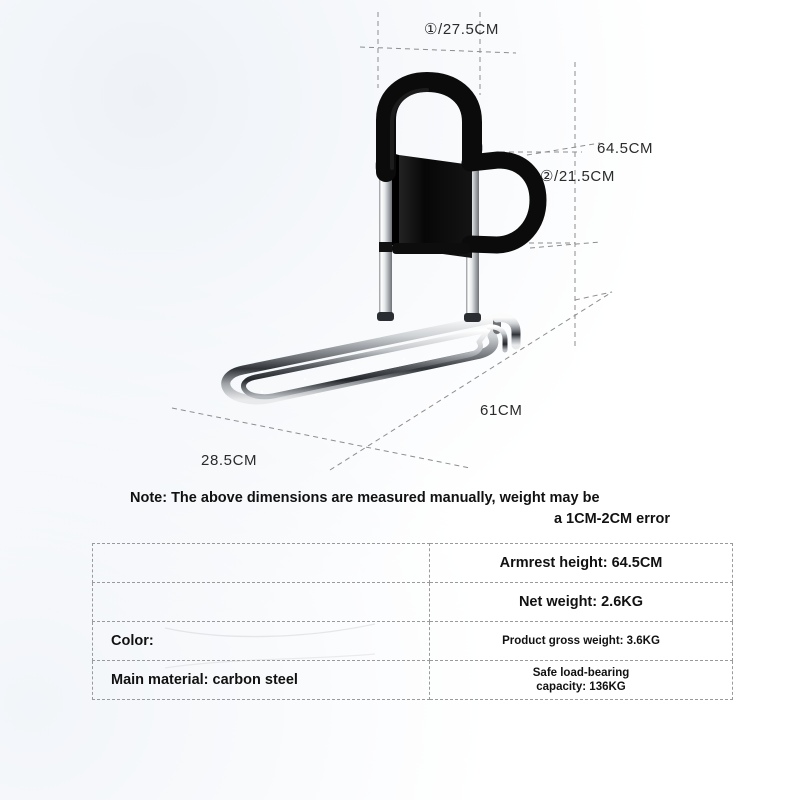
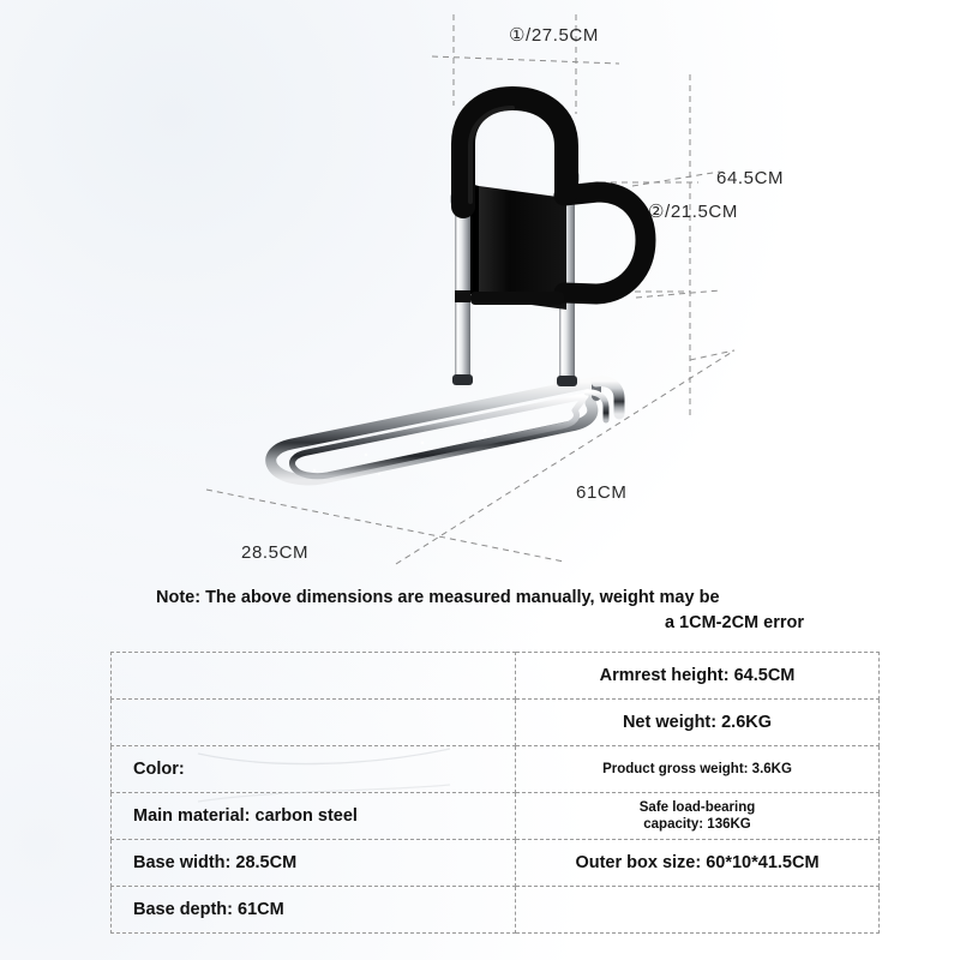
  ①/27.5CM
  64.5CM
  ②/21.5CM
  61CM
  28.5CM
  Note: The above dimensions are measured manually, weight may be
  a 1CM-2CM error
  	Armrest height: 64.5CM
  	Net weight: 2.6KG
  Color:	Product gross weight: 3.6KG
  Main material: carbon steel	Safe load-bearingcapacity: 136KG
+ Base width: 28.5CM	Outer box size: 60*10*41.5CM
+ Base depth: 61CM
